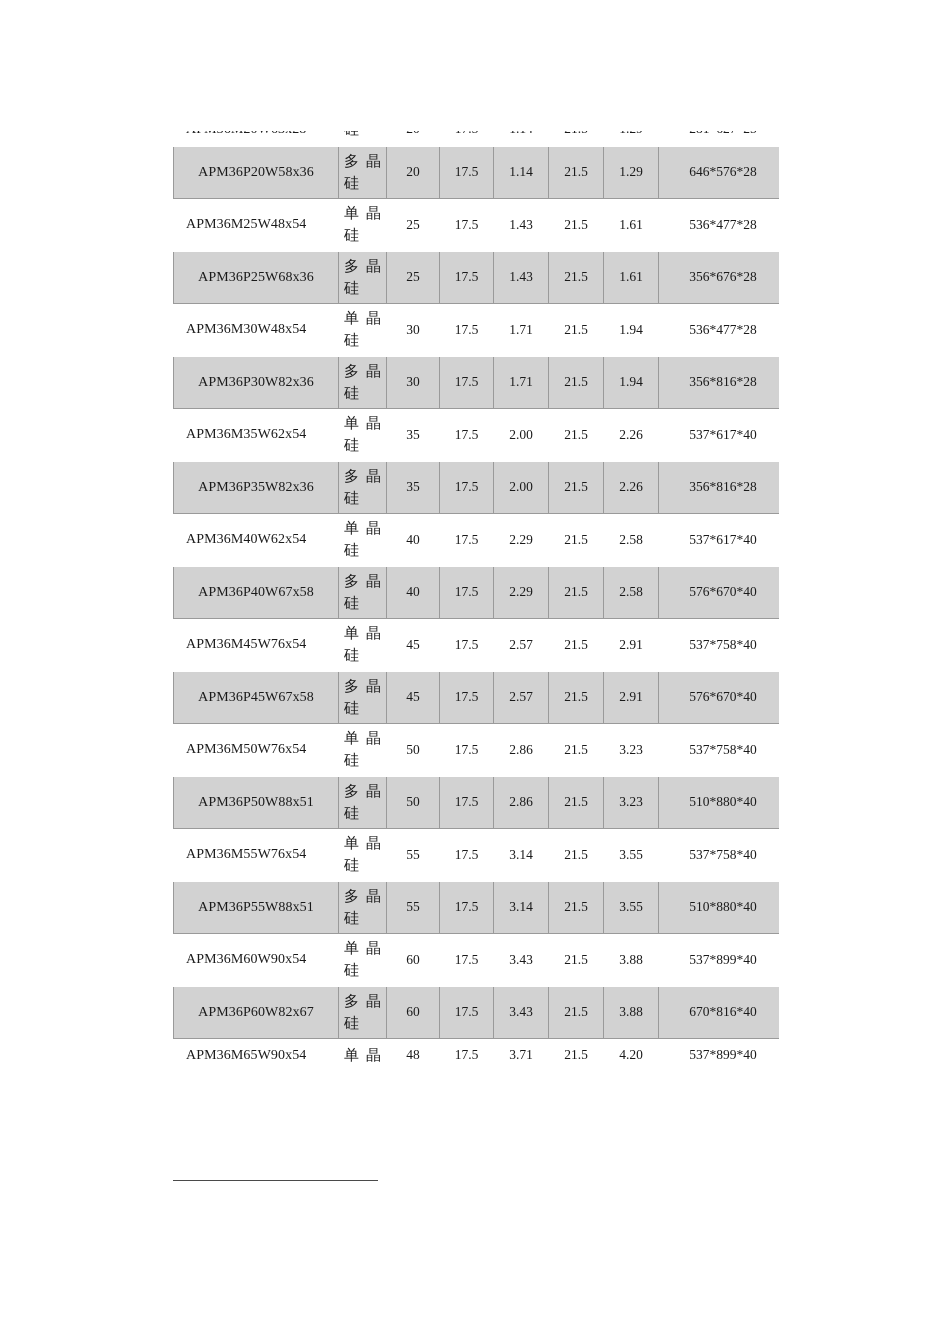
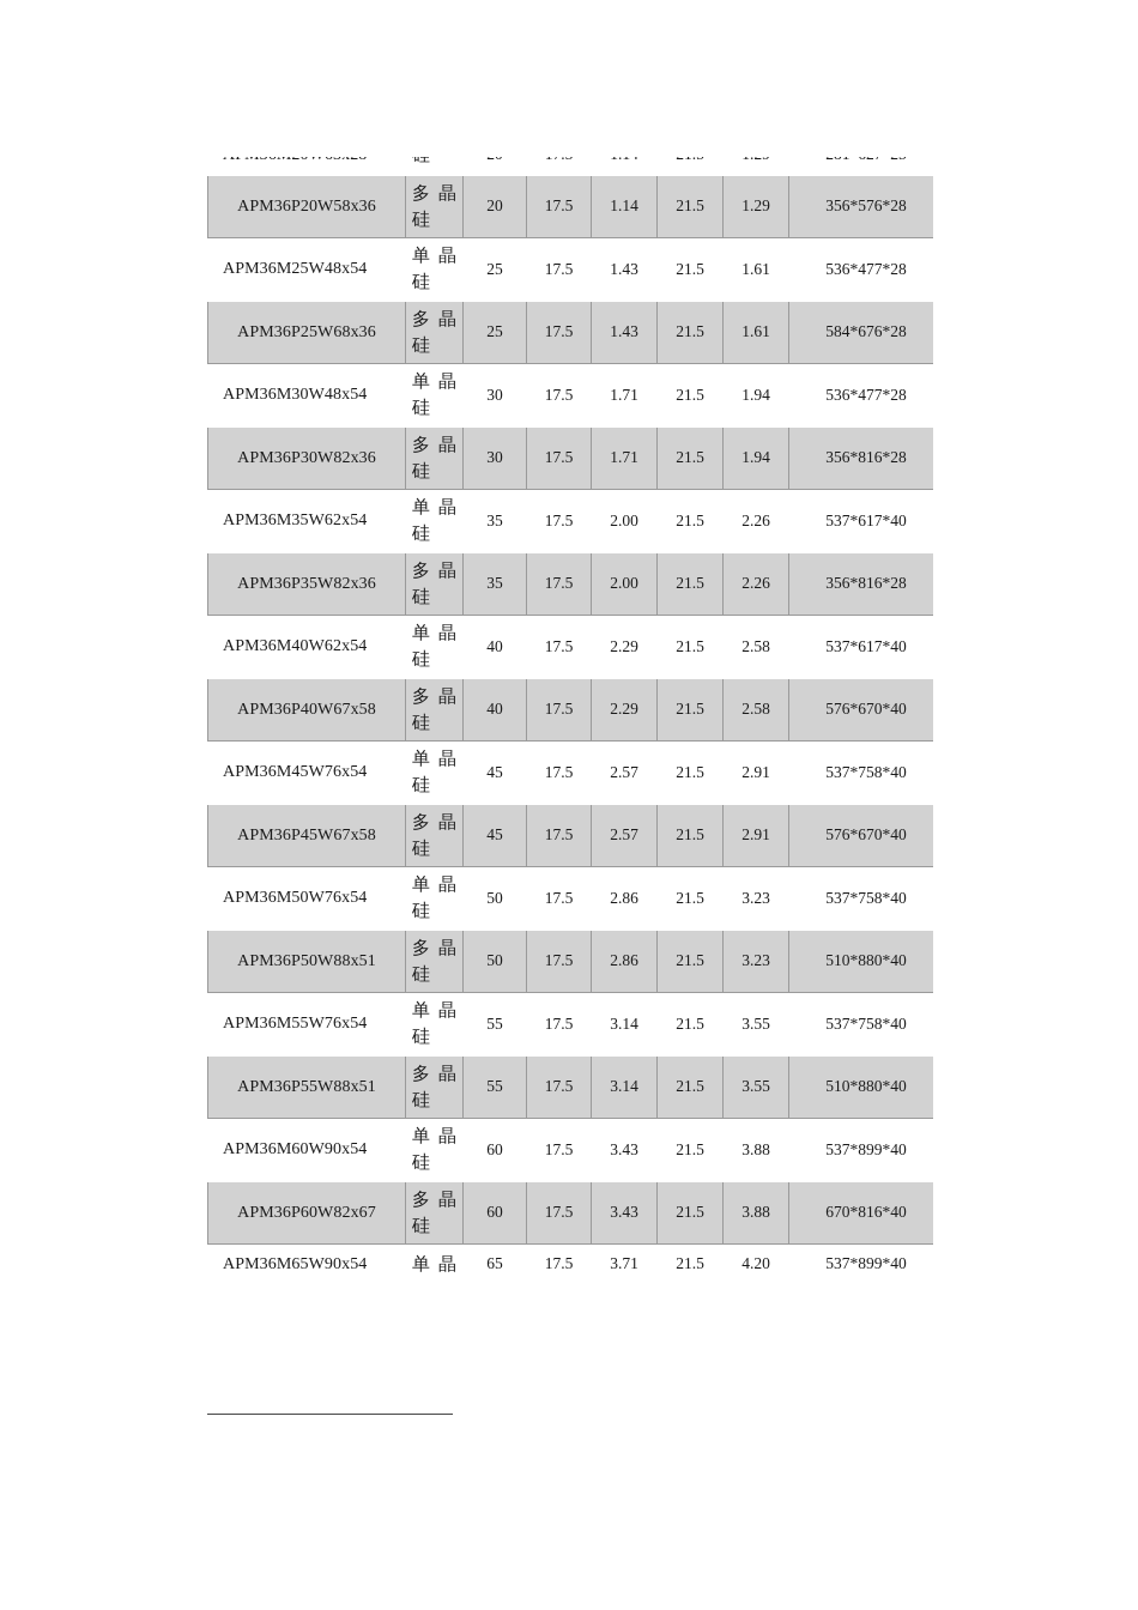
- APM36P20W58x36	多晶硅	20	17.5	1.14	21.5	1.29	646*576*28
+ APM36P20W58x36	多晶硅	20	17.5	1.14	21.5	1.29	356*576*28
  APM36M25W48x54	单晶硅	25	17.5	1.43	21.5	1.61	536*477*28
- APM36P25W68x36	多晶硅	25	17.5	1.43	21.5	1.61	356*676*28
+ APM36P25W68x36	多晶硅	25	17.5	1.43	21.5	1.61	584*676*28
  APM36M30W48x54	单晶硅	30	17.5	1.71	21.5	1.94	536*477*28
  APM36P30W82x36	多晶硅	30	17.5	1.71	21.5	1.94	356*816*28
  APM36M35W62x54	单晶硅	35	17.5	2.00	21.5	2.26	537*617*40
  APM36P35W82x36	多晶硅	35	17.5	2.00	21.5	2.26	356*816*28
  APM36M40W62x54	单晶硅	40	17.5	2.29	21.5	2.58	537*617*40
  APM36P40W67x58	多晶硅	40	17.5	2.29	21.5	2.58	576*670*40
  APM36M45W76x54	单晶硅	45	17.5	2.57	21.5	2.91	537*758*40
  APM36P45W67x58	多晶硅	45	17.5	2.57	21.5	2.91	576*670*40
  APM36M50W76x54	单晶硅	50	17.5	2.86	21.5	3.23	537*758*40
  APM36P50W88x51	多晶硅	50	17.5	2.86	21.5	3.23	510*880*40
  APM36M55W76x54	单晶硅	55	17.5	3.14	21.5	3.55	537*758*40
  APM36P55W88x51	多晶硅	55	17.5	3.14	21.5	3.55	510*880*40
  APM36M60W90x54	单晶硅	60	17.5	3.43	21.5	3.88	537*899*40
  APM36P60W82x67	多晶硅	60	17.5	3.43	21.5	3.88	670*816*40
- APM36M65W90x54	单晶	48	17.5	3.71	21.5	4.20	537*899*40
+ APM36M65W90x54	单晶	65	17.5	3.71	21.5	4.20	537*899*40
